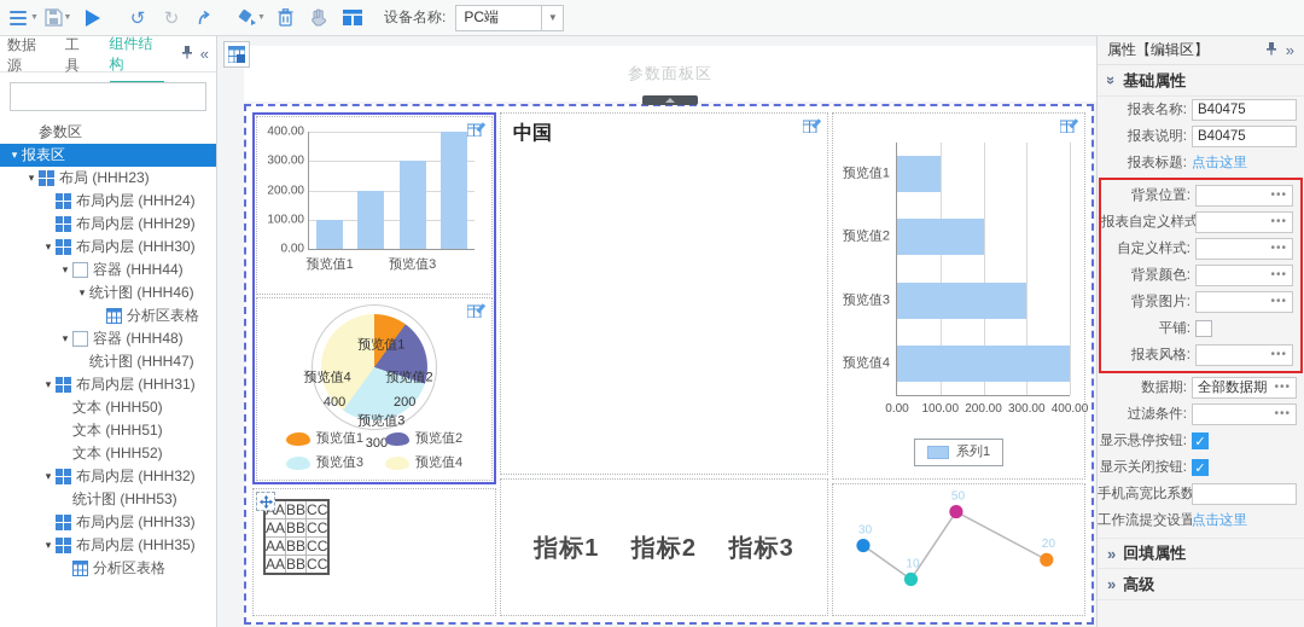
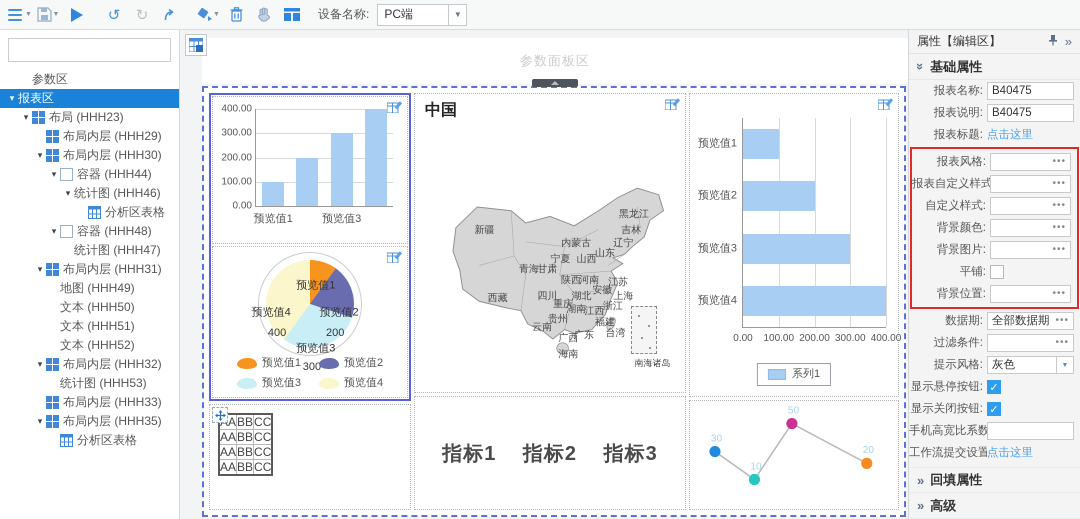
  ↺
  ↻
  设备名称:
  PC端
  ▼
- 数据源
- 工具
- 组件结构
- «
  参数区
  ▾
  报表区
  ▾
  布局 (HHH23)
- 布局内层 (HHH24)
  布局内层 (HHH29)
  ▾
  布局内层 (HHH30)
  ▾
  容器 (HHH44)
  ▾
  统计图 (HHH46)
  分析区表格
  ▾
  容器 (HHH48)
  统计图 (HHH47)
  ▾
  布局内层 (HHH31)
+ 地图 (HHH49)
  文本 (HHH50)
  文本 (HHH51)
  文本 (HHH52)
  ▾
  布局内层 (HHH32)
  统计图 (HHH53)
  布局内层 (HHH33)
  ▾
  布局内层 (HHH35)
  分析区表格
  参数面板区
  400.00
  300.00
  200.00
  100.00
  0.00
  预览值1
  预览值3
  预览值1
  预览值4
  400
  预览值2
  200
  预览值3
  300
  预览值1
  预览值2
  预览值3
  预览值4
  A	BB	CC
  AA	BB	CC
  AA	BB	CC
  AA	BB	CC
  中国
+ 南海诸岛
+ 新疆
+ 黑龙江
+ 吉林
+ 辽宁
+ 内蒙古
+ 宁夏
+ 山西
+ 山东
+ 青海
+ 甘肃
+ 陕西
+ 河南
+ 江苏
+ 安徽
+ 上海
+ 四川
+ 湖北
+ 重庆
+ 西藏
+ 浙江
+ 江西
+ 湖南
+ 贵州
+ 福建
+ 云南
+ 广西
+ 广东
+ 台湾
+ 海南
  指标1
  指标2
  指标3
  0.00
  100.00
  200.00
  300.00
  400.00
  预览值1
  预览值2
  预览值3
  预览值4
  系列1
  30
  10
  50
  20
  属性【编辑区】
  »
  基础属性
  报表名称:
  B40475
  报表说明:
  B40475
  报表标题:
  点击这里
- 背景位置:
+ 报表风格:
  •••
  报表自定义样式
  •••
  自定义样式:
  •••
  背景颜色:
  •••
  背景图片:
  •••
  平铺:
- 报表风格:
+ 背景位置:
  •••
  数据期:
  全部数据期
  •••
  过滤条件:
  •••
+ 提示风格:
+ 灰色
  显示悬停按钮:
  ✓
  显示关闭按钮:
  ✓
  手机高宽比系数
  工作流提交设置
  点击这里
  »
  回填属性
  »
  高级
